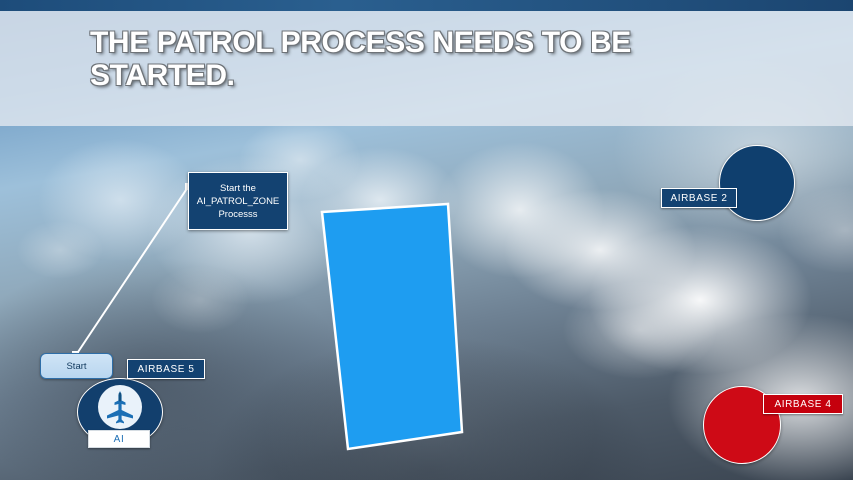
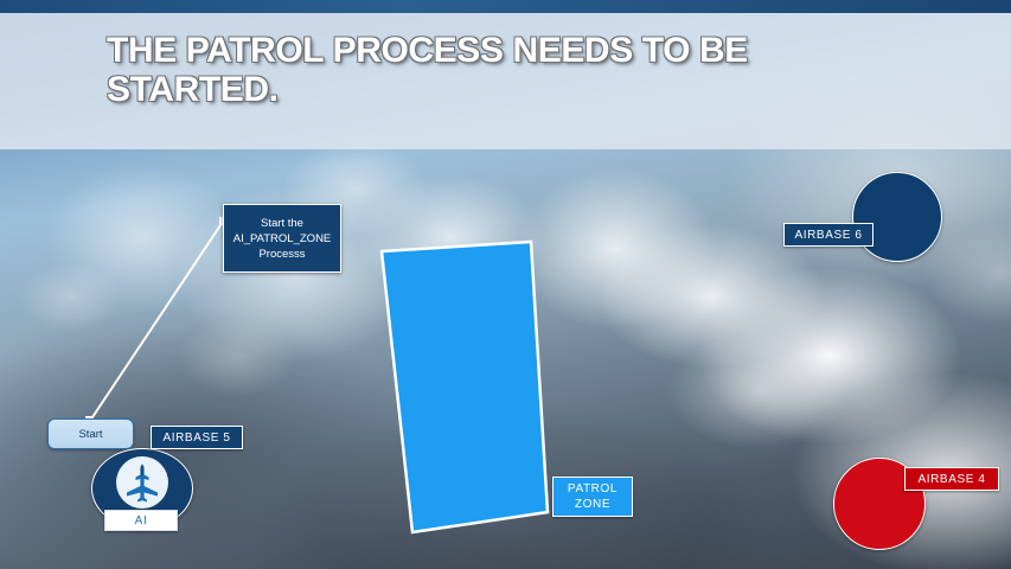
  THE PATROL PROCESS NEEDS TO BE STARTED.
  Start the
  AI_PATROL_ZONE
  Processs
  Start
  AIRBASE 5
  AI
- AIRBASE 2
+ AIRBASE 6
  AIRBASE 4
+ PATROL
+ ZONE
